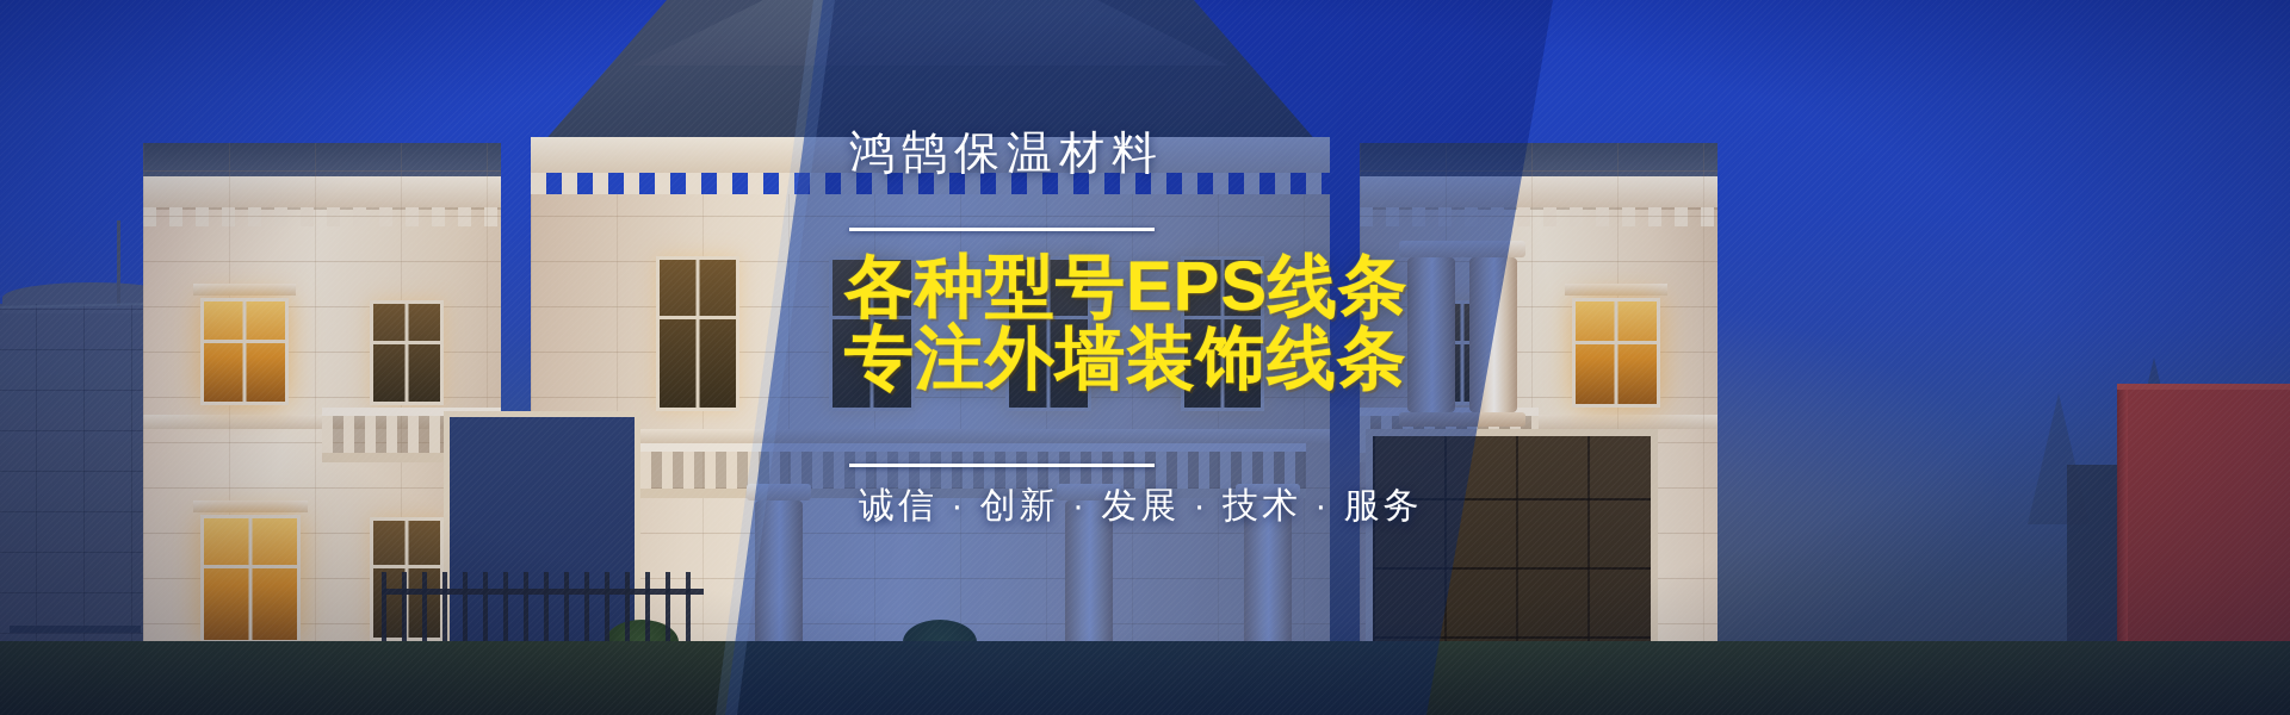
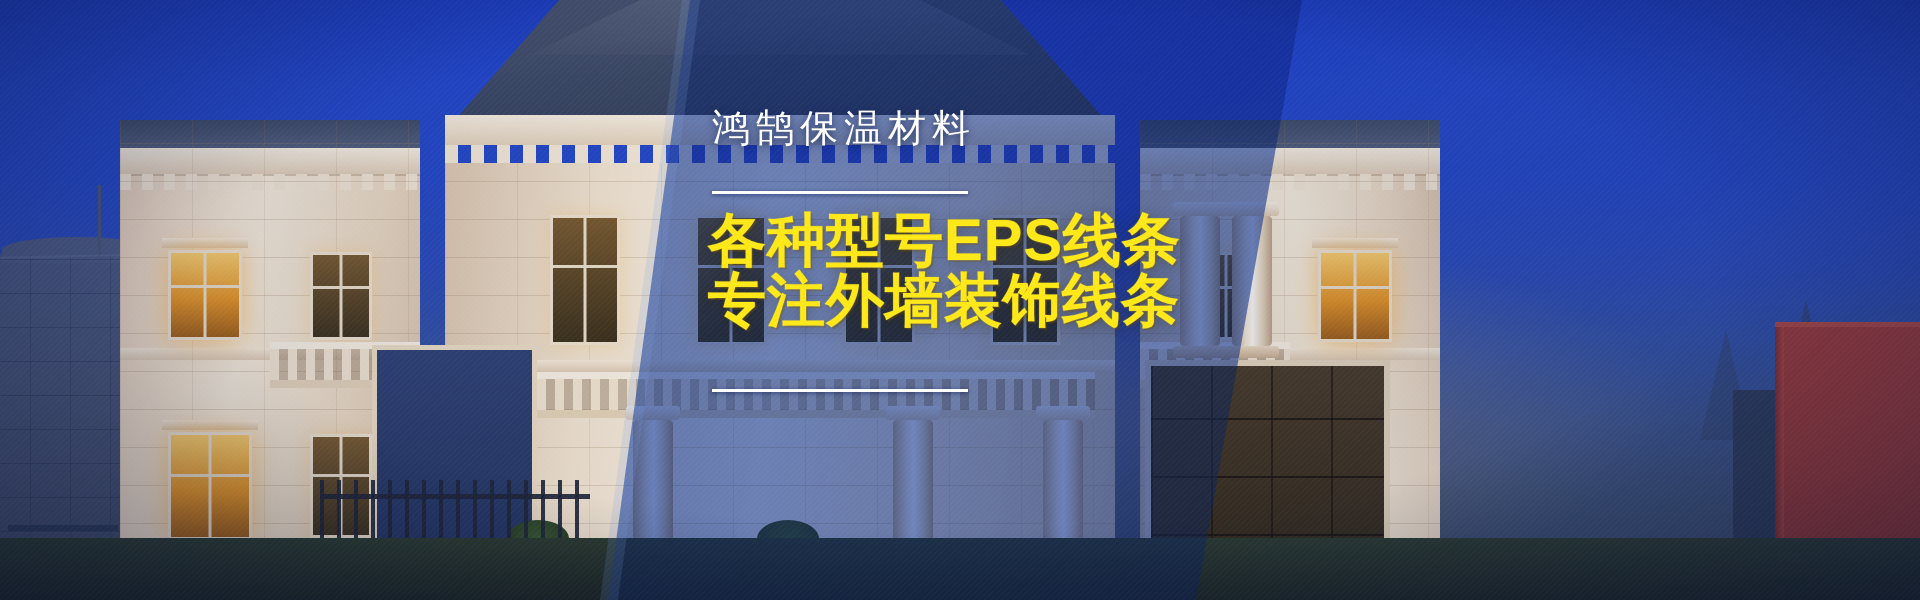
  鸿鹄保温材料
  各种型号EPS线条
  专注外墙装饰线条
- 诚信 · 创新 · 发展 · 技术 · 服务
